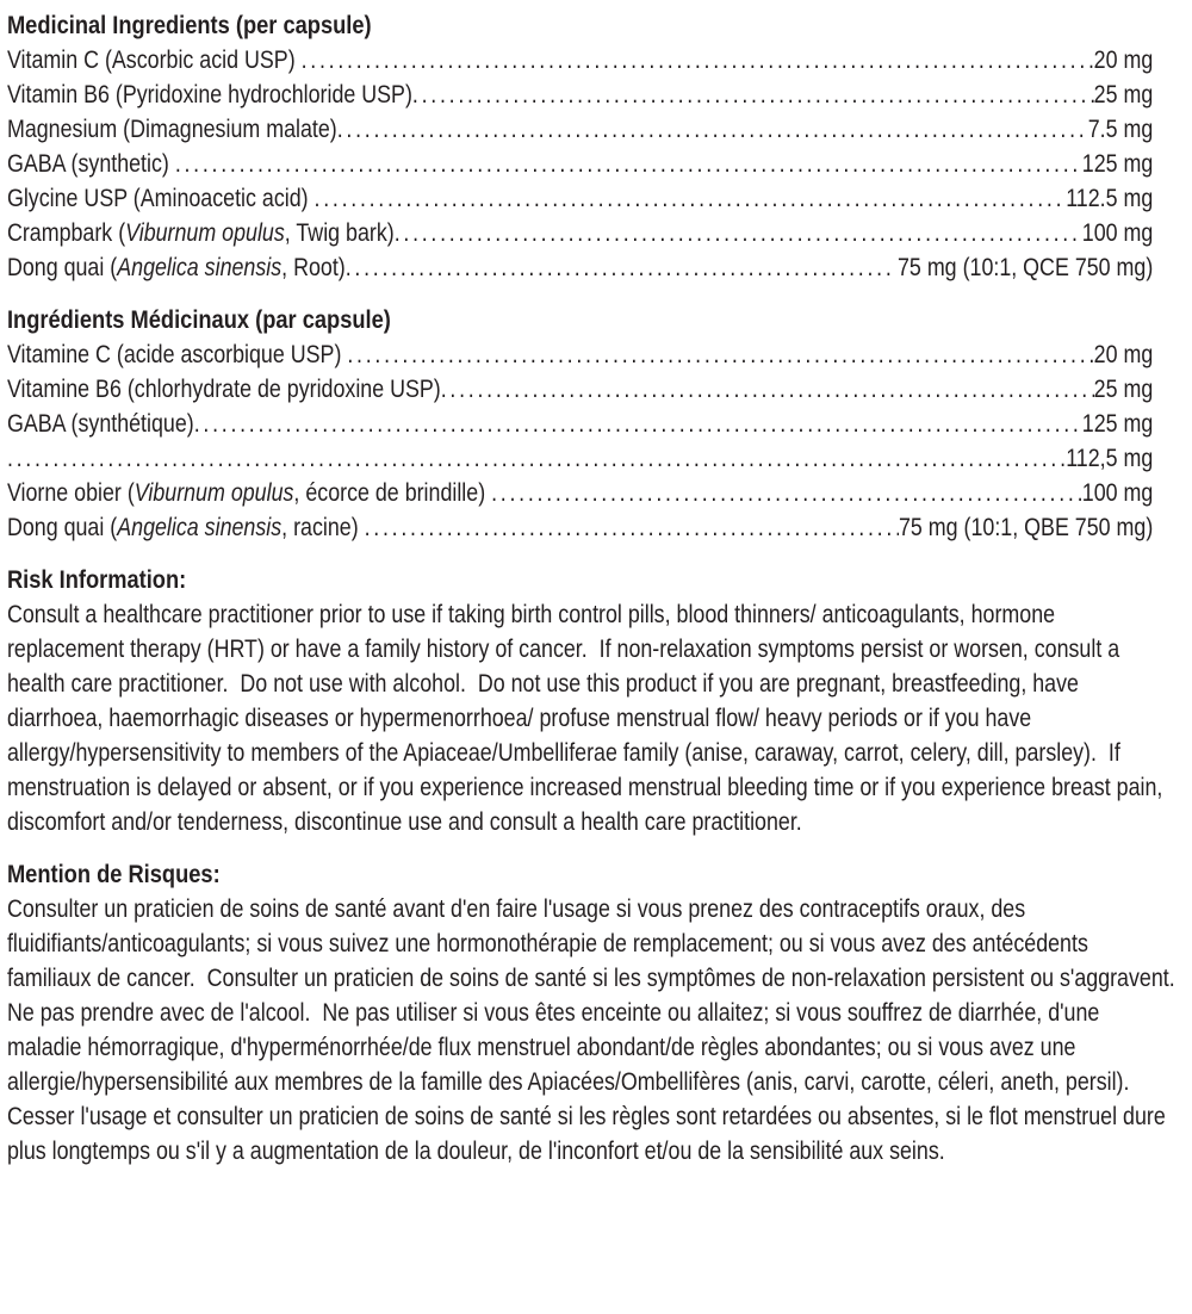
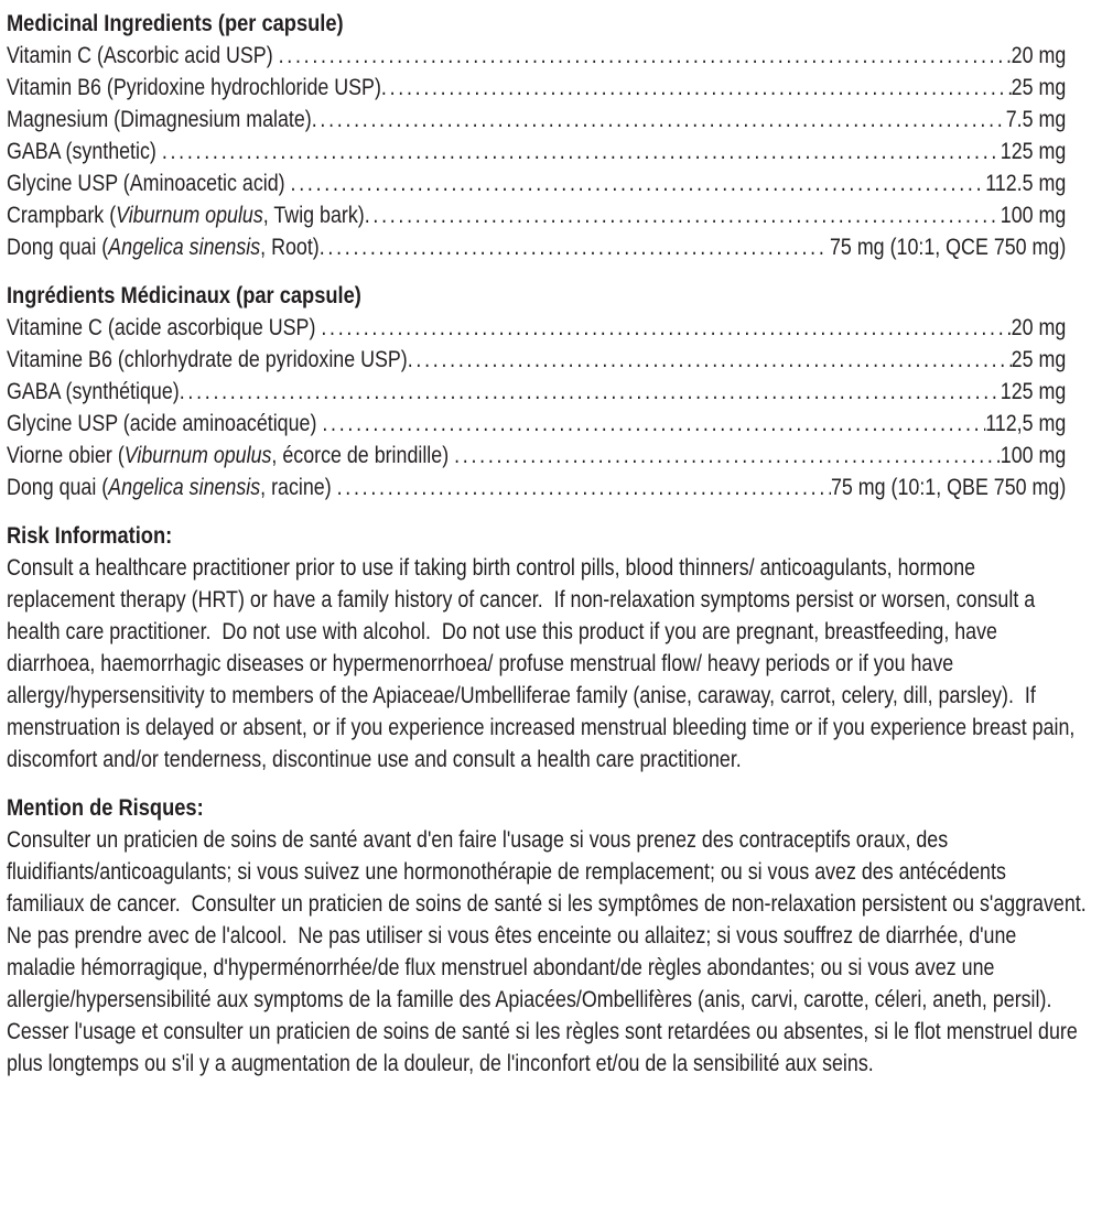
  Medicinal Ingredients (per capsule)
  Vitamin C (Ascorbic acid USP)
  20 mg
  Vitamin B6 (Pyridoxine hydrochloride USP)
  25 mg
  Magnesium (Dimagnesium malate)
  7.5 mg
  GABA (synthetic)
  125 mg
  Glycine USP (Aminoacetic acid)
  112.5 mg
  Crampbark (Viburnum opulus, Twig bark)
  100 mg
  Dong quai (Angelica sinensis, Root)
  75 mg (10:1, QCE 750 mg)
  Ingrédients Médicinaux (par capsule)
  Vitamine C (acide ascorbique USP)
  20 mg
  Vitamine B6 (chlorhydrate de pyridoxine USP)
  25 mg
  GABA (synthétique)
  125 mg
+ Glycine USP (acide aminoacétique)
  112,5 mg
  Viorne obier (Viburnum opulus, écorce de brindille)
  100 mg
  Dong quai (Angelica sinensis, racine)
  75 mg (10:1, QBE 750 mg)
  Risk Information:
  Consult a healthcare practitioner prior to use if taking birth control pills, blood thinners/ anticoagulants, hormone replacement therapy (HRT) or have a family history of cancer. If non-relaxation symptoms persist or worsen, consult a health care practitioner. Do not use with alcohol. Do not use this product if you are pregnant, breastfeeding, have diarrhoea, haemorrhagic diseases or hypermenorrhoea/ profuse menstrual flow/ heavy periods or if you have allergy/hypersensitivity to members of the Apiaceae/Umbelliferae family (anise, caraway, carrot, celery, dill, parsley). If menstruation is delayed or absent, or if you experience increased menstrual bleeding time or if you experience breast pain, discomfort and/or tenderness, discontinue use and consult a health care practitioner.
  Mention de Risques:
- Consulter un praticien de soins de santé avant d'en faire l'usage si vous prenez des contraceptifs oraux, des fluidifiants/anticoagulants; si vous suivez une hormonothérapie de remplacement; ou si vous avez des antécédents familiaux de cancer. Consulter un praticien de soins de santé si les symptômes de non-relaxation persistent ou s'aggravent. Ne pas prendre avec de l'alcool. Ne pas utiliser si vous êtes enceinte ou allaitez; si vous souffrez de diarrhée, d'une maladie hémorragique, d'hyperménorrhée/de flux menstruel abondant/de règles abondantes; ou si vous avez une allergie/hypersensibilité aux membres de la famille des Apiacées/Ombellifères (anis, carvi, carotte, céleri, aneth, persil). Cesser l'usage et consulter un praticien de soins de santé si les règles sont retardées ou absentes, si le flot menstruel dure plus longtemps ou s'il y a augmentation de la douleur, de l'inconfort et/ou de la sensibilité aux seins.
+ Consulter un praticien de soins de santé avant d'en faire l'usage si vous prenez des contraceptifs oraux, des fluidifiants/anticoagulants; si vous suivez une hormonothérapie de remplacement; ou si vous avez des antécédents familiaux de cancer. Consulter un praticien de soins de santé si les symptômes de non-relaxation persistent ou s'aggravent. Ne pas prendre avec de l'alcool. Ne pas utiliser si vous êtes enceinte ou allaitez; si vous souffrez de diarrhée, d'une maladie hémorragique, d'hyperménorrhée/de flux menstruel abondant/de règles abondantes; ou si vous avez une allergie/hypersensibilité aux symptoms de la famille des Apiacées/Ombellifères (anis, carvi, carotte, céleri, aneth, persil). Cesser l'usage et consulter un praticien de soins de santé si les règles sont retardées ou absentes, si le flot menstruel dure plus longtemps ou s'il y a augmentation de la douleur, de l'inconfort et/ou de la sensibilité aux seins.
